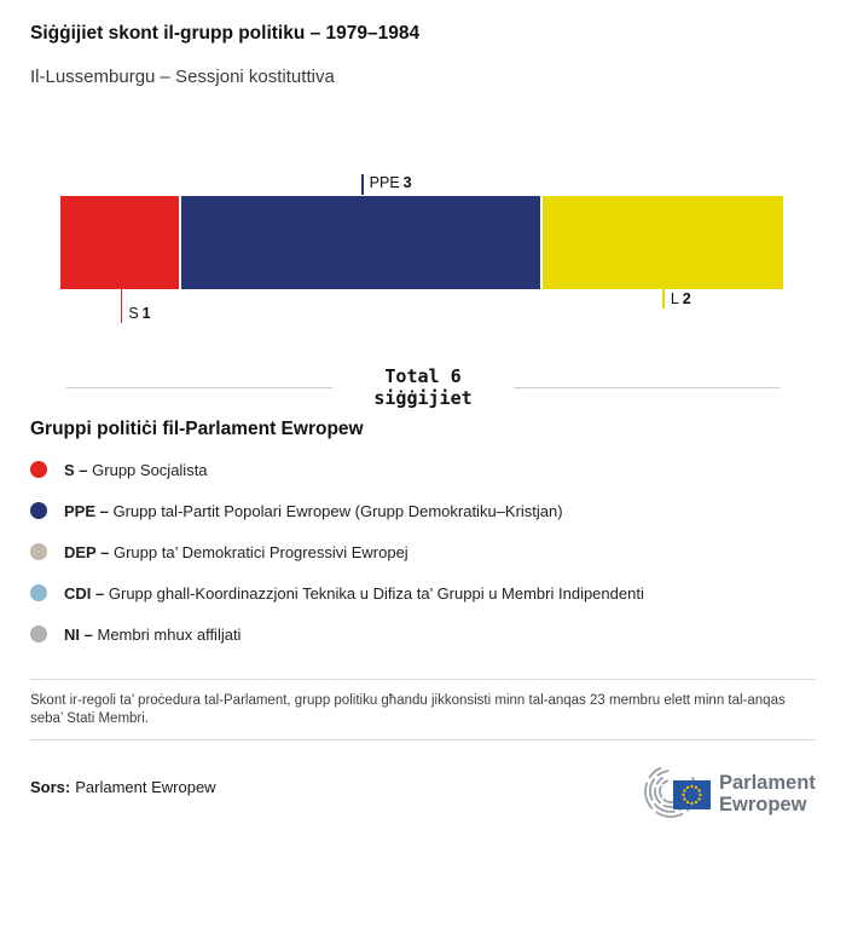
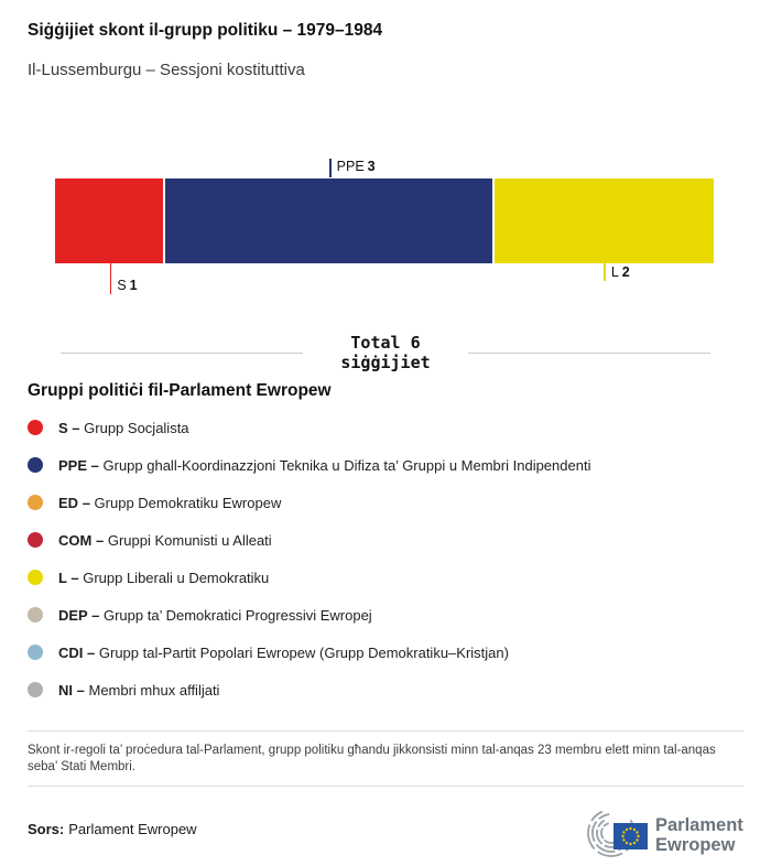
  Siġġijiet skont il-grupp politiku – 1979–1984
  Il-Lussemburgu – Sessjoni kostituttiva
  S 1
  PPE 3
  L 2
  Total 6
  siġġijiet
  Gruppi politiċi fil-Parlament Ewropew
  S – Grupp Socjalista
- PPE – Grupp tal-Partit Popolari Ewropew (Grupp Demokratiku–Kristjan)
+ PPE – Grupp ghall-Koordinazzjoni Teknika u Difiza ta’ Gruppi u Membri Indipendenti
+ ED – Grupp Demokratiku Ewropew
+ COM – Gruppi Komunisti u Alleati
+ L – Grupp Liberali u Demokratiku
  DEP – Grupp ta’ Demokratici Progressivi Ewropej
- CDI – Grupp ghall-Koordinazzjoni Teknika u Difiza ta’ Gruppi u Membri Indipendenti
+ CDI – Grupp tal-Partit Popolari Ewropew (Grupp Demokratiku–Kristjan)
  NI – Membri mhux affiljati
  Skont ir-regoli ta’ proċedura tal-Parlament, grupp politiku għandu jikkonsisti minn tal-anqas 23 membru elett minn tal-anqas seba’ Stati Membri.
  Sors: Parlament Ewropew
  Parlament
  Ewropew
